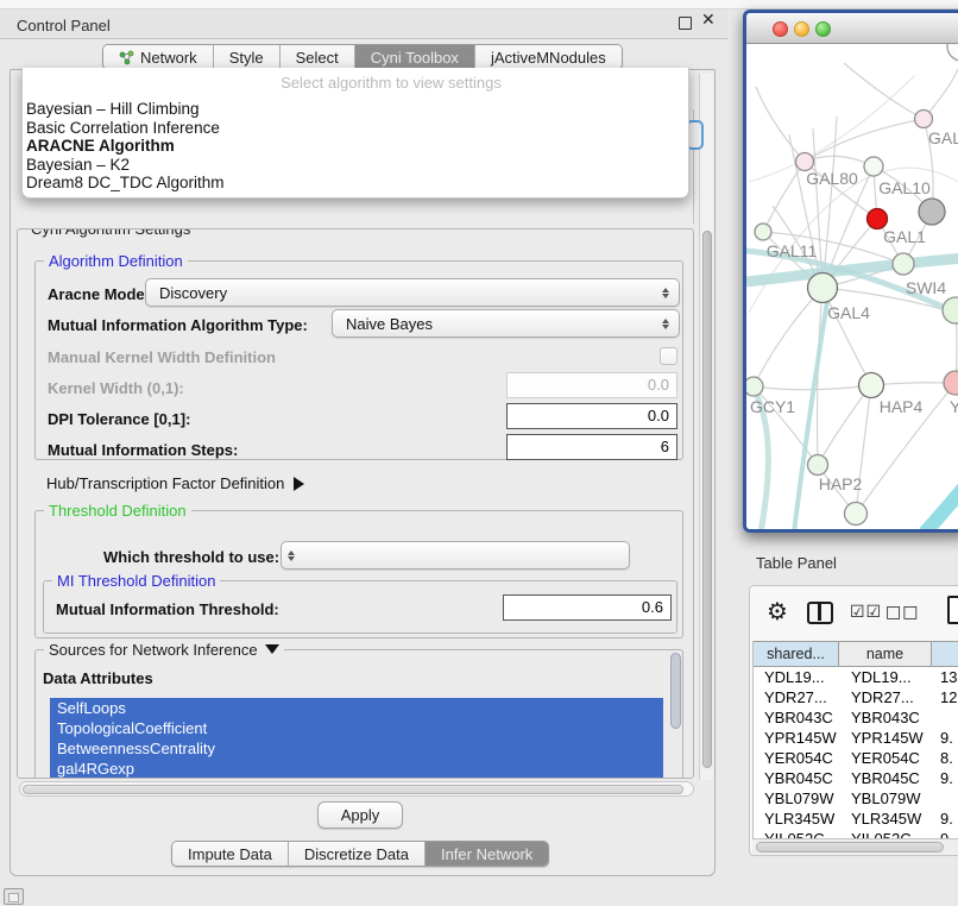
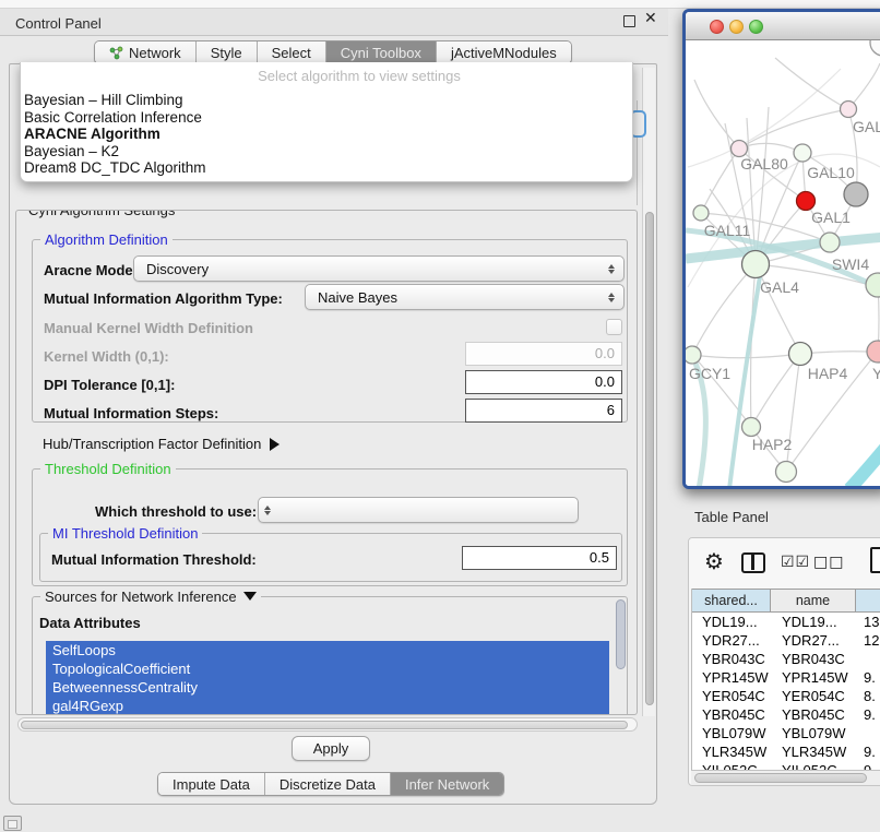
  Control Panel
  ✕
  Network
  Style
  Select
  Cyni Toolbox
  jActiveMNodules
  Select algorithm to view settings
  Bayesian – Hill Climbing
  Basic Correlation Inference
  ARACNE Algorithm
  Bayesian – K2
  Dream8 DC_TDC Algorithm
  Cyni Algorithm Settings
  Algorithm Definition
  Aracne Mode
  Discovery
  Mutual Information Algorithm Type:
  Naive Bayes
  Manual Kernel Width Definition
  Kernel Width (0,1):
  0.0
  DPI Tolerance [0,1]:
  0.0
  Mutual Information Steps:
  6
  Hub/Transcription Factor Definition
  Threshold Definition
  Which threshold to use:
  MI Threshold Definition
  Mutual Information Threshold:
- 0.6
+ 0.5
  Sources for Network Inference
  Data Attributes
  SelfLoops
  TopologicalCoefficient
  BetweennessCentrality
  gal4RGexp
  Apply
  Impute Data
  Discretize Data
  Infer Network
  GAL
  GAL80
  GAL10
  GAL1
  GAL11
  SWI4
  GAL4
  GCY1
  HAP4
  Y
  HAP2
  Table Panel
  ⚙
  ☑☑
  □□
  shared...
  name
  YDL19...
  YDL19...
  13
  YDR27...
  YDR27...
  12
  YBR043C
  YBR043C
  YPR145W
  YPR145W
  9.
  YER054C
  YER054C
  8.
  YBR045C
  YBR045C
  9.
  YBL079W
  YBL079W
  YLR345W
  YLR345W
  9.
